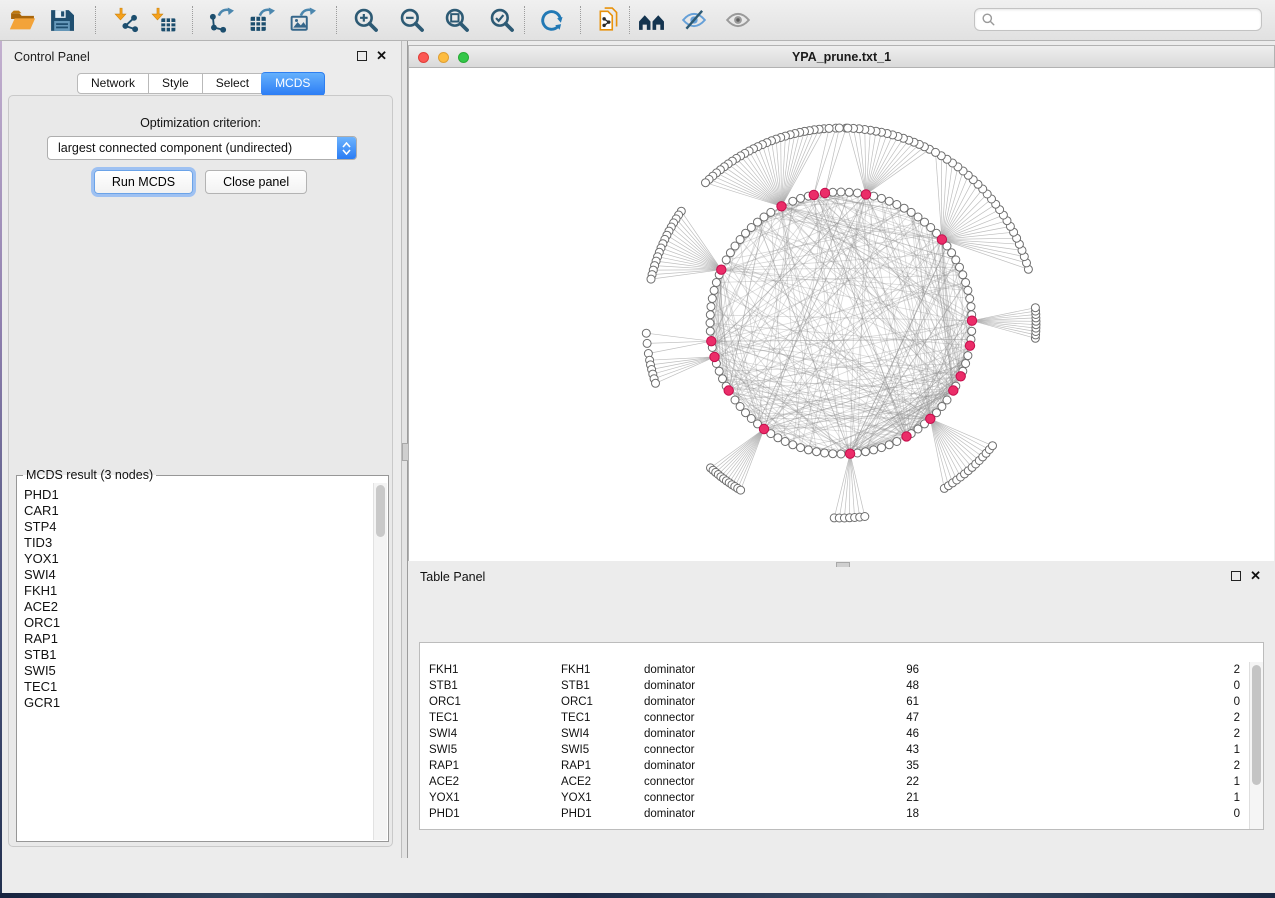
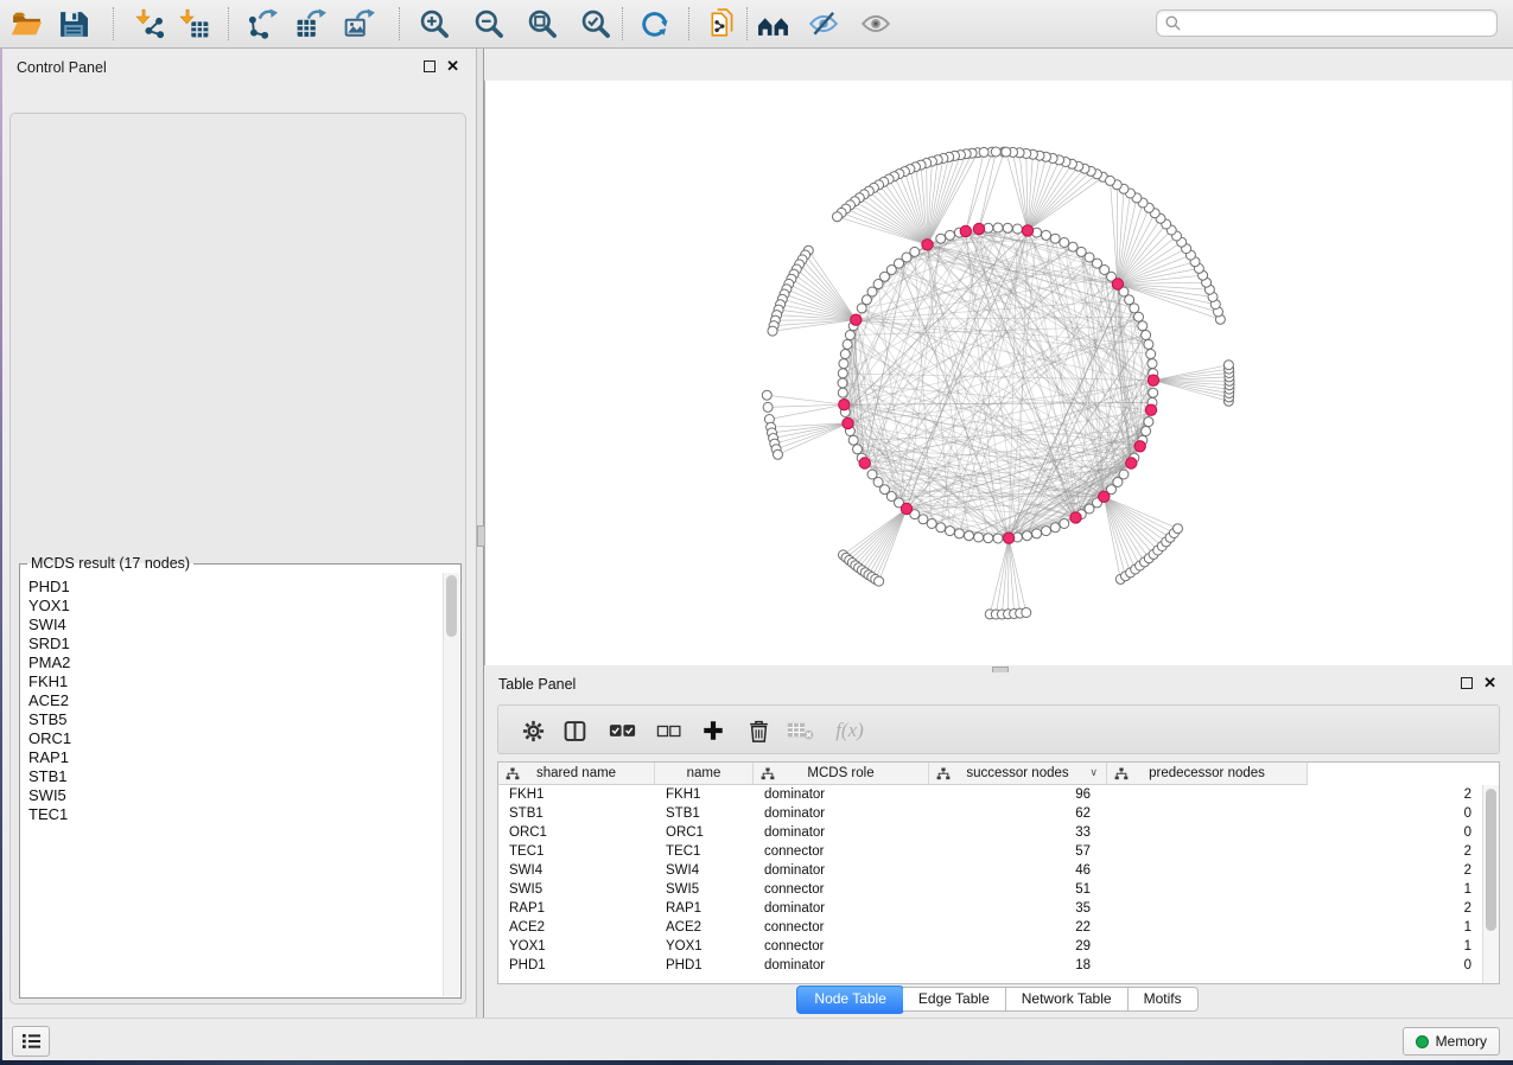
  Control Panel
  ✕
- Network
- Style
- Select
- MCDS
- Optimization criterion:
- largest connected component (undirected)
- Run MCDS
- Close panel
- MCDS result (3 nodes)
+ MCDS result (17 nodes)
  PHD1
- CAR1
- STP4
- TID3
  YOX1
  SWI4
+ SRD1
+ PMA2
  FKH1
  ACE2
+ STB5
  ORC1
  RAP1
  STB1
  SWI5
  TEC1
- GCR1
- YPA_prune.txt_1
  Table Panel
  ✕
+ f(x)
+ shared name
+ name
+ MCDS role
+ successor nodes
+ ∨
+ predecessor nodes
  FKH1
  FKH1
  dominator
  96
  2
  STB1
  STB1
  dominator
- 48
+ 62
  0
  ORC1
  ORC1
  dominator
- 61
+ 33
  0
  TEC1
  TEC1
  connector
- 47
+ 57
  2
  SWI4
  SWI4
  dominator
  46
  2
  SWI5
  SWI5
  connector
- 43
+ 51
  1
  RAP1
  RAP1
  dominator
  35
  2
  ACE2
  ACE2
  connector
  22
  1
  YOX1
  YOX1
  connector
- 21
+ 29
  1
  PHD1
  PHD1
  dominator
  18
  0
+ Node Table
+ Edge Table
+ Network Table
+ Motifs
+ Memory
